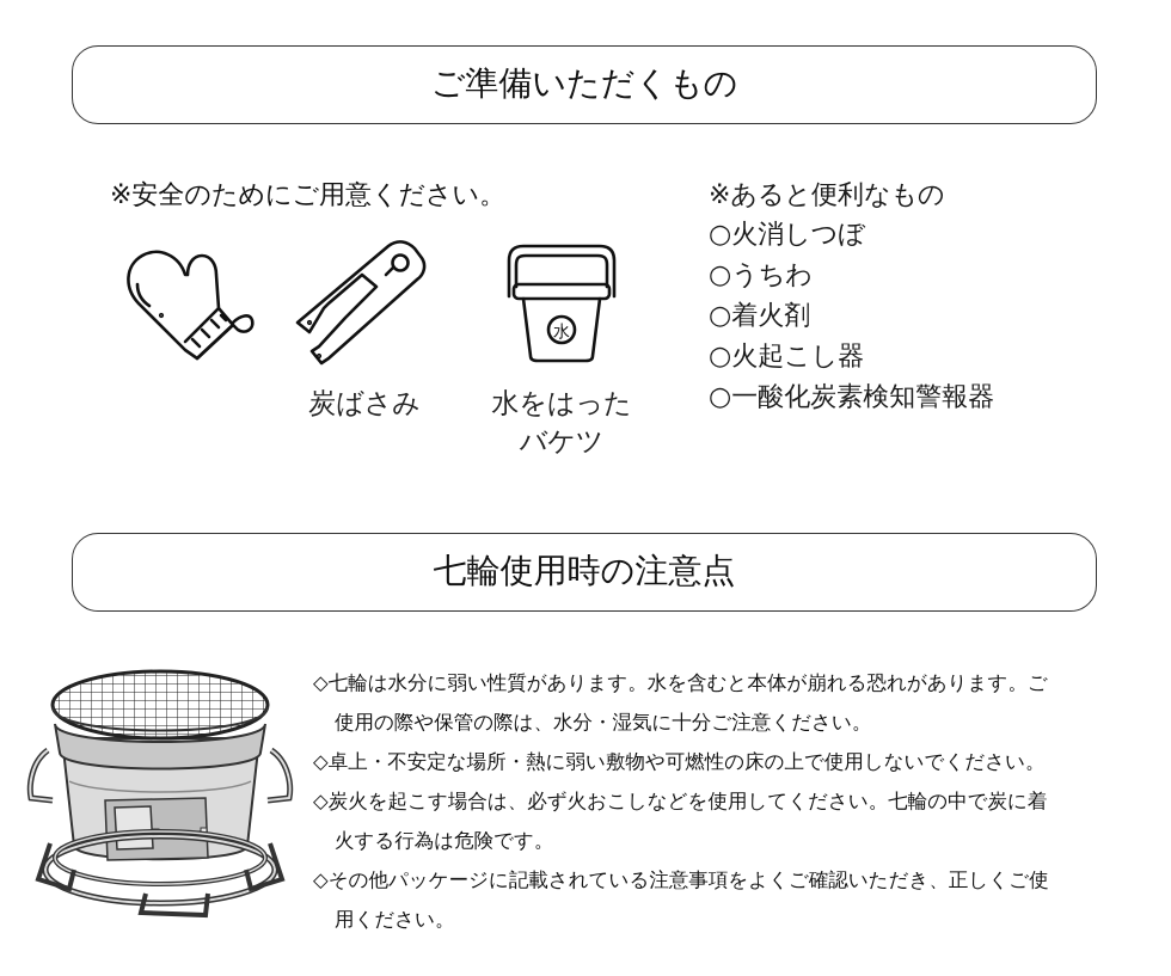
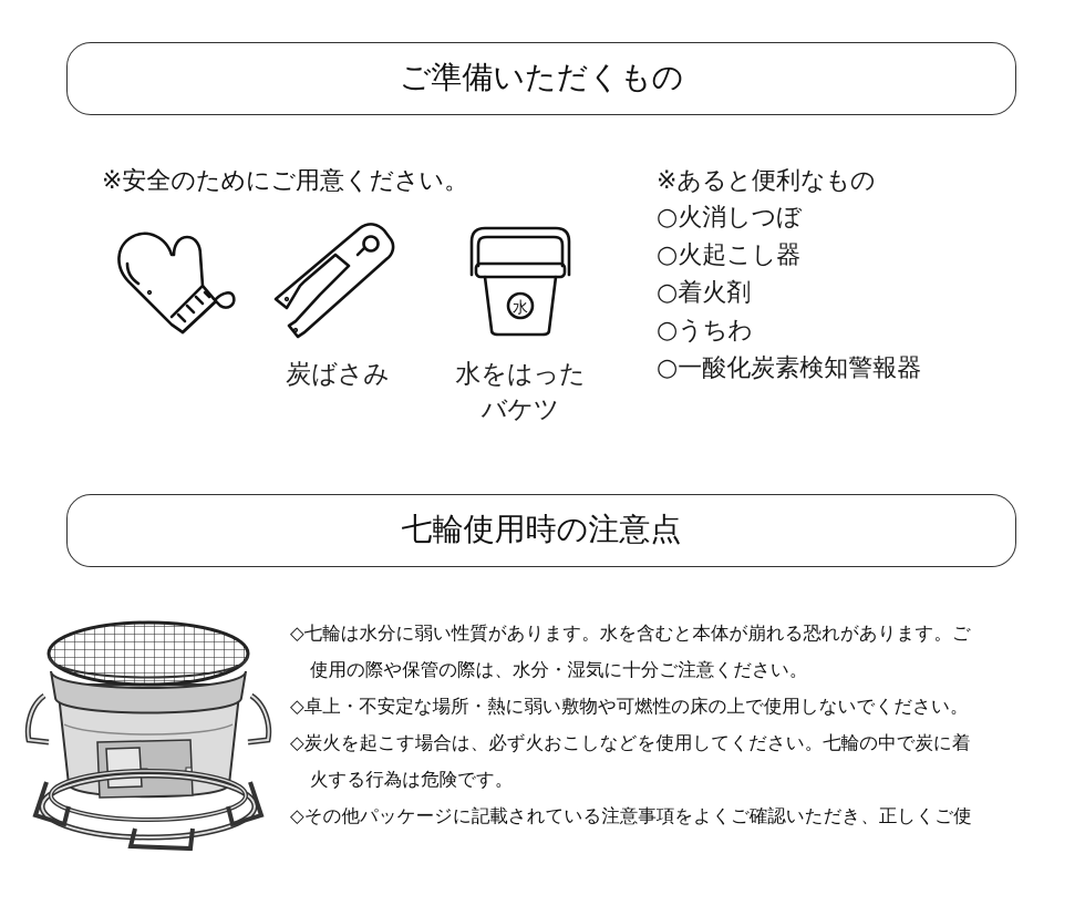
  ご準備いただくもの
  ※安全のためにご用意ください。
  炭ばさみ
  水
  水をはった
  バケツ
  ※あると便利なもの
  ○火消しつぼ
- ○うちわ
+ ○火起こし器
  ○着火剤
- ○火起こし器
+ ○うちわ
  ○一酸化炭素検知警報器
  七輪使用時の注意点
  ◇七輪は水分に弱い性質があります。水を含むと本体が崩れる恐れがあります。ご
  使用の際や保管の際は、水分・湿気に十分ご注意ください。
  ◇卓上・不安定な場所・熱に弱い敷物や可燃性の床の上で使用しないでください。
  ◇炭火を起こす場合は、必ず火おこしなどを使用してください。七輪の中で炭に着
  火する行為は危険です。
  ◇その他パッケージに記載されている注意事項をよくご確認いただき、正しくご使
- 用ください。
